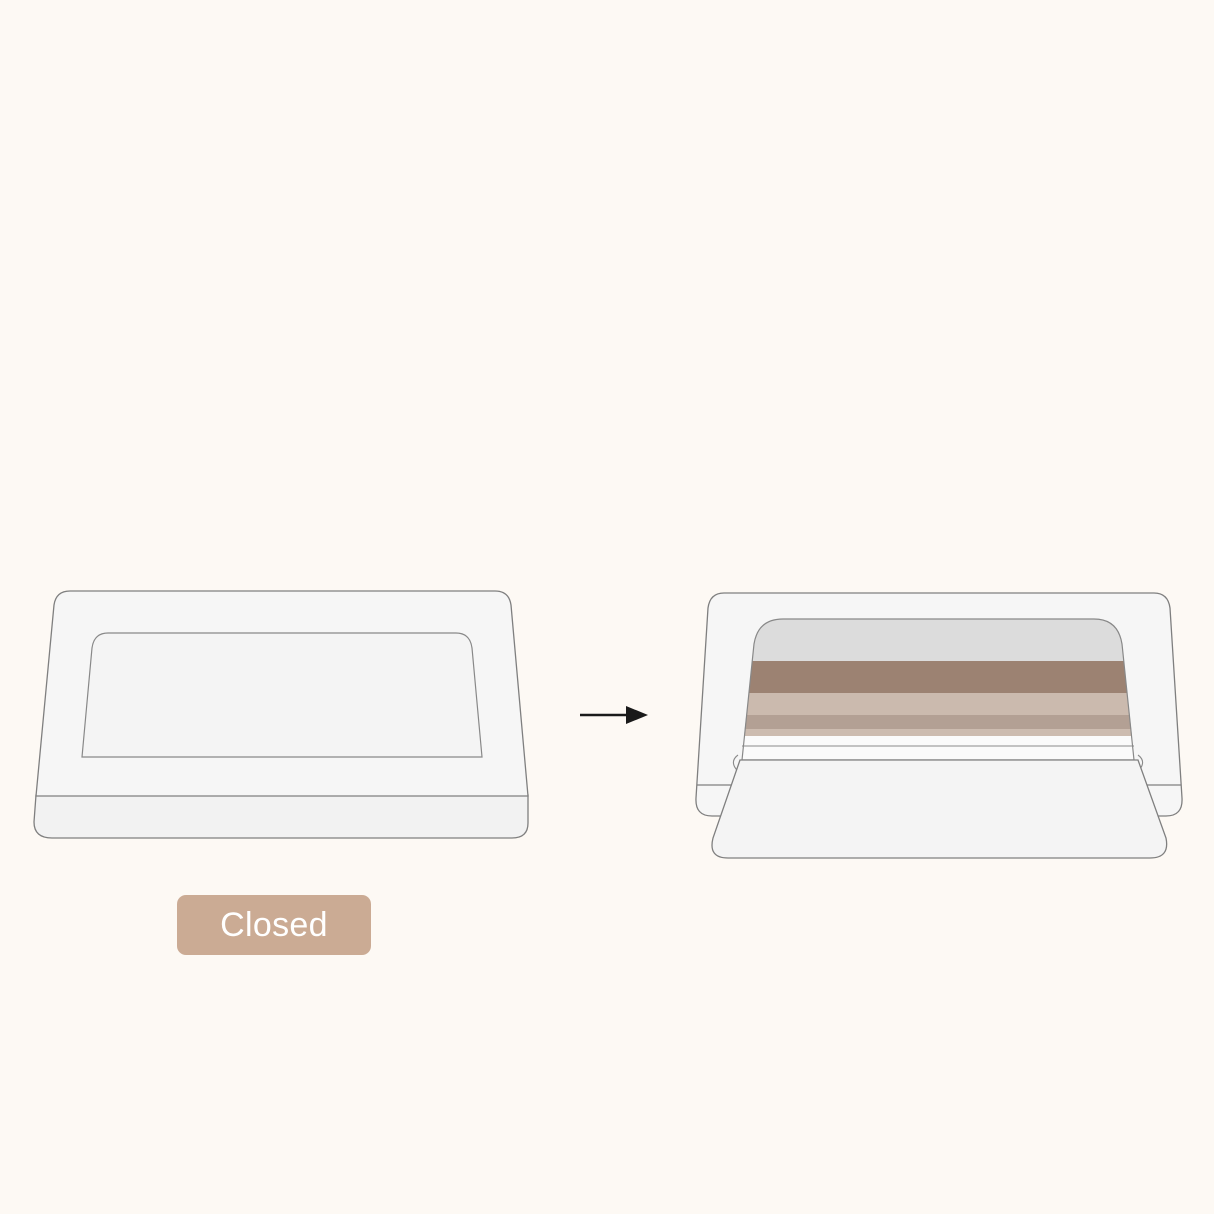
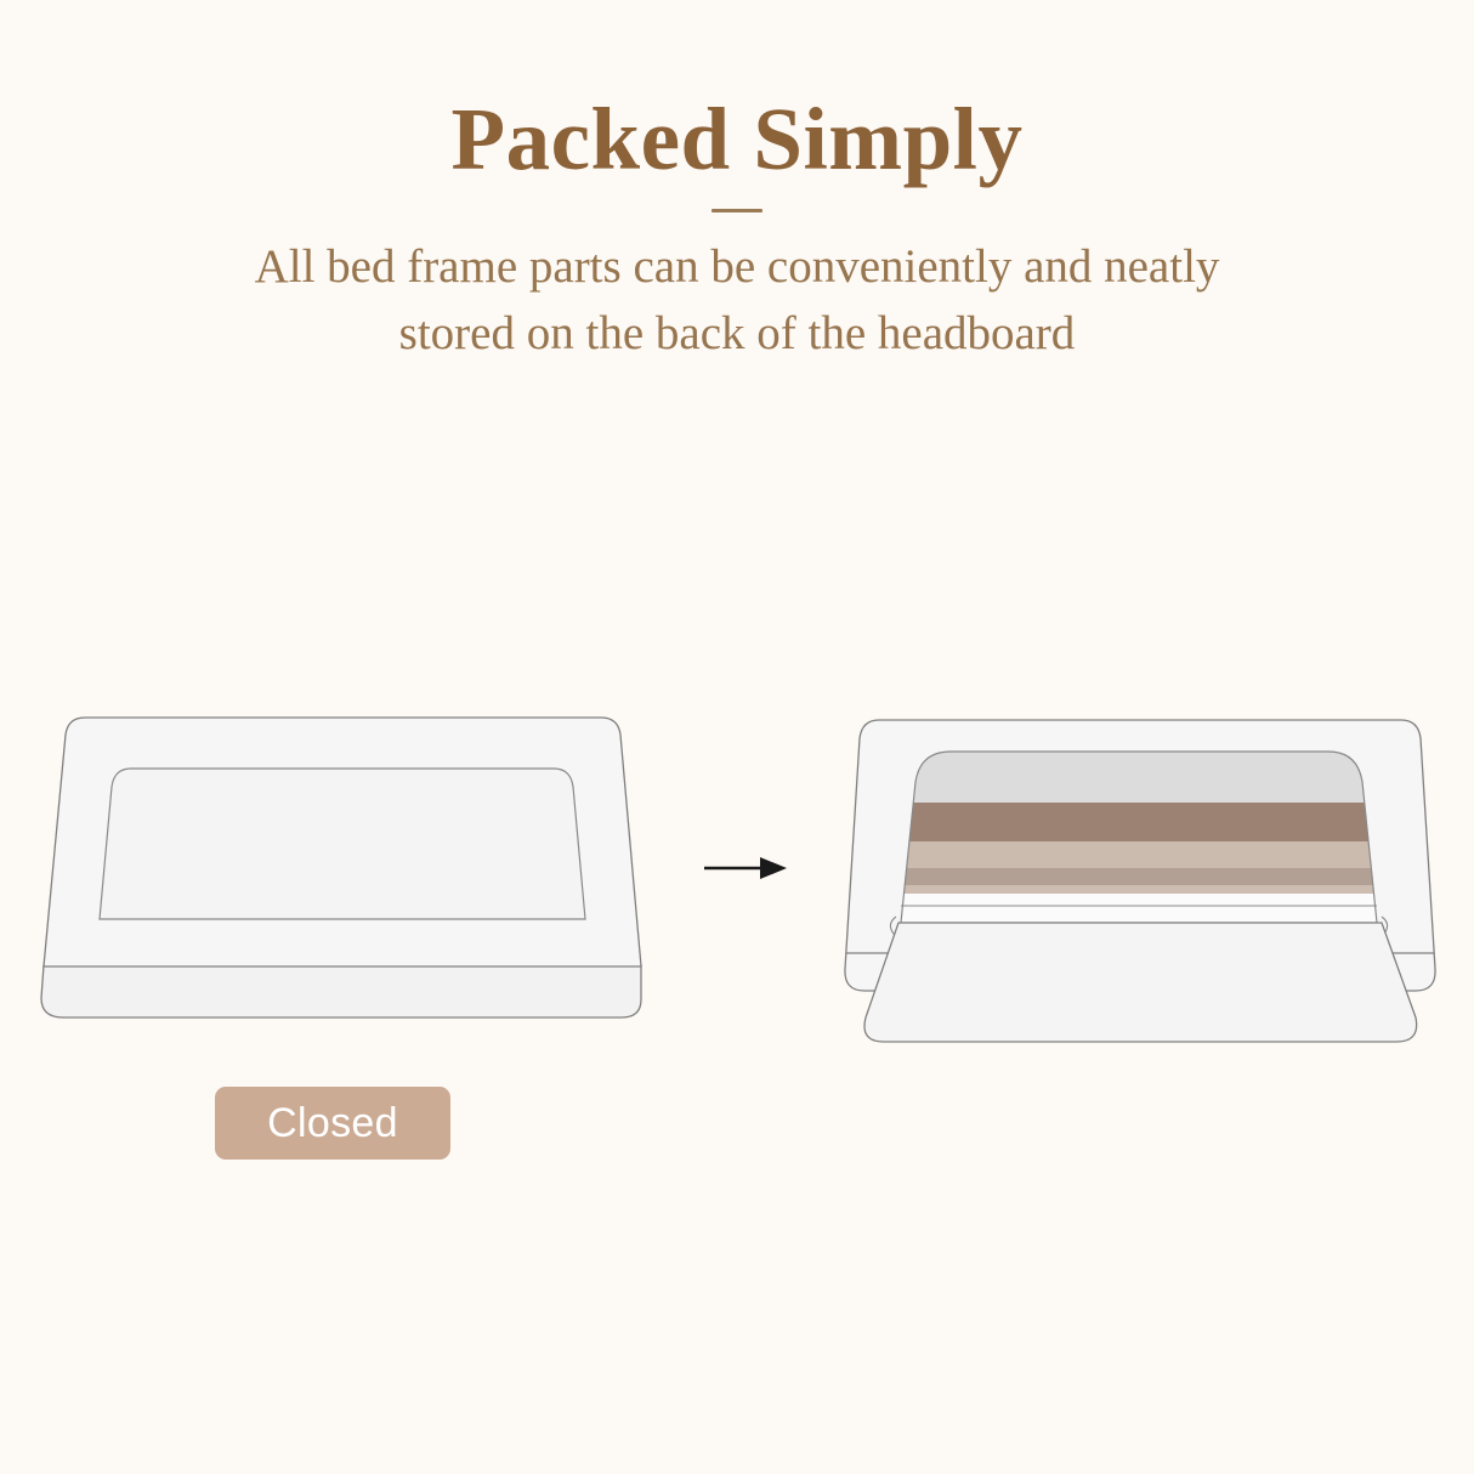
+ Packed Simply
+ All bed frame parts can be conveniently and neatly
+ stored on the back of the headboard
  Closed
